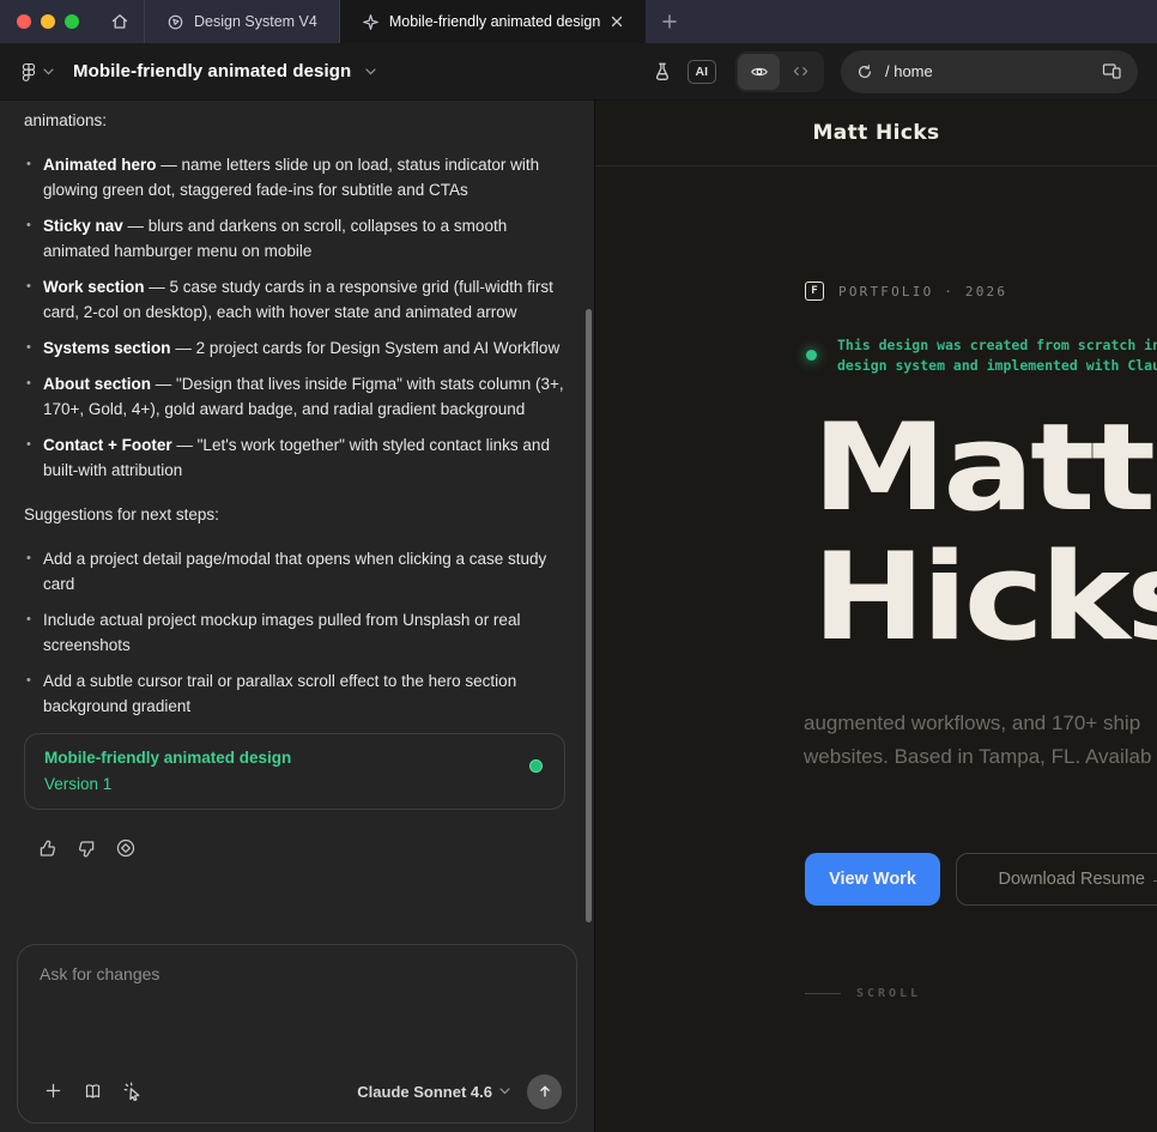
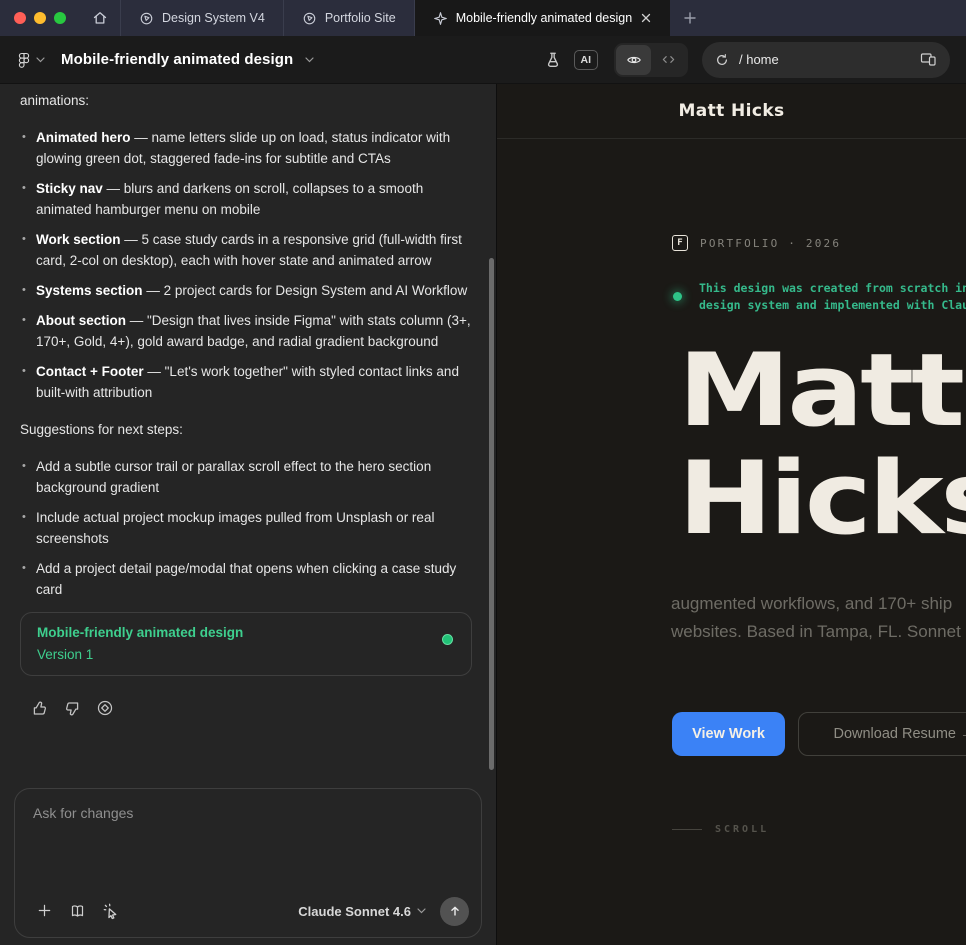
  Design System V4
+ Portfolio Site
  Mobile-friendly animated design
  Mobile-friendly animated design
  AI
  / home
  animations:
  Animated hero — name letters slide up on load, status indicator with glowing green dot, staggered fade-ins for subtitle and CTAs
  Sticky nav — blurs and darkens on scroll, collapses to a smooth animated hamburger menu on mobile
  Work section — 5 case study cards in a responsive grid (full-width first card, 2-col on desktop), each with hover state and animated arrow
  Systems section — 2 project cards for Design System and AI Workflow
  About section — "Design that lives inside Figma" with stats column (3+, 170+, Gold, 4+), gold award badge, and radial gradient background
  Contact + Footer — "Let's work together" with styled contact links and built-with attribution
  Suggestions for next steps:
- Add a project detail page/modal that opens when clicking a case study card
+ Add a subtle cursor trail or parallax scroll effect to the hero section background gradient
  Include actual project mockup images pulled from Unsplash or real screenshots
- Add a subtle cursor trail or parallax scroll effect to the hero section background gradient
+ Add a project detail page/modal that opens when clicking a case study card
  Mobile-friendly animated design
  Version 1
  Ask for changes
  Claude Sonnet 4.6
  Matt Hicks
  F
  PORTFOLIO · 2026
  This design was created from scratch i
  design system and implemented with Cla
  Matt
  Hick
  augmented workflows, and 170+ ship
- websites. Based in Tampa, FL. Availab
+ websites. Based in Tampa, FL. Sonnet
  View Work
  Download Resume
  SCROLL
